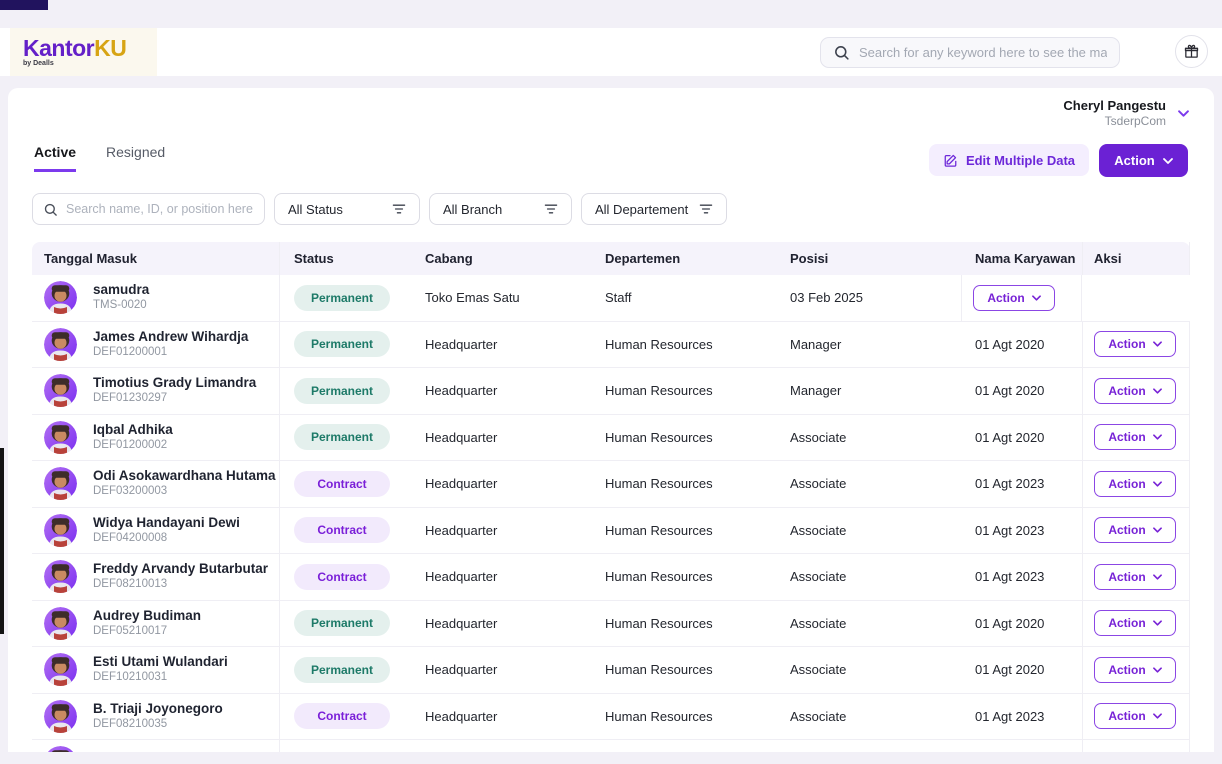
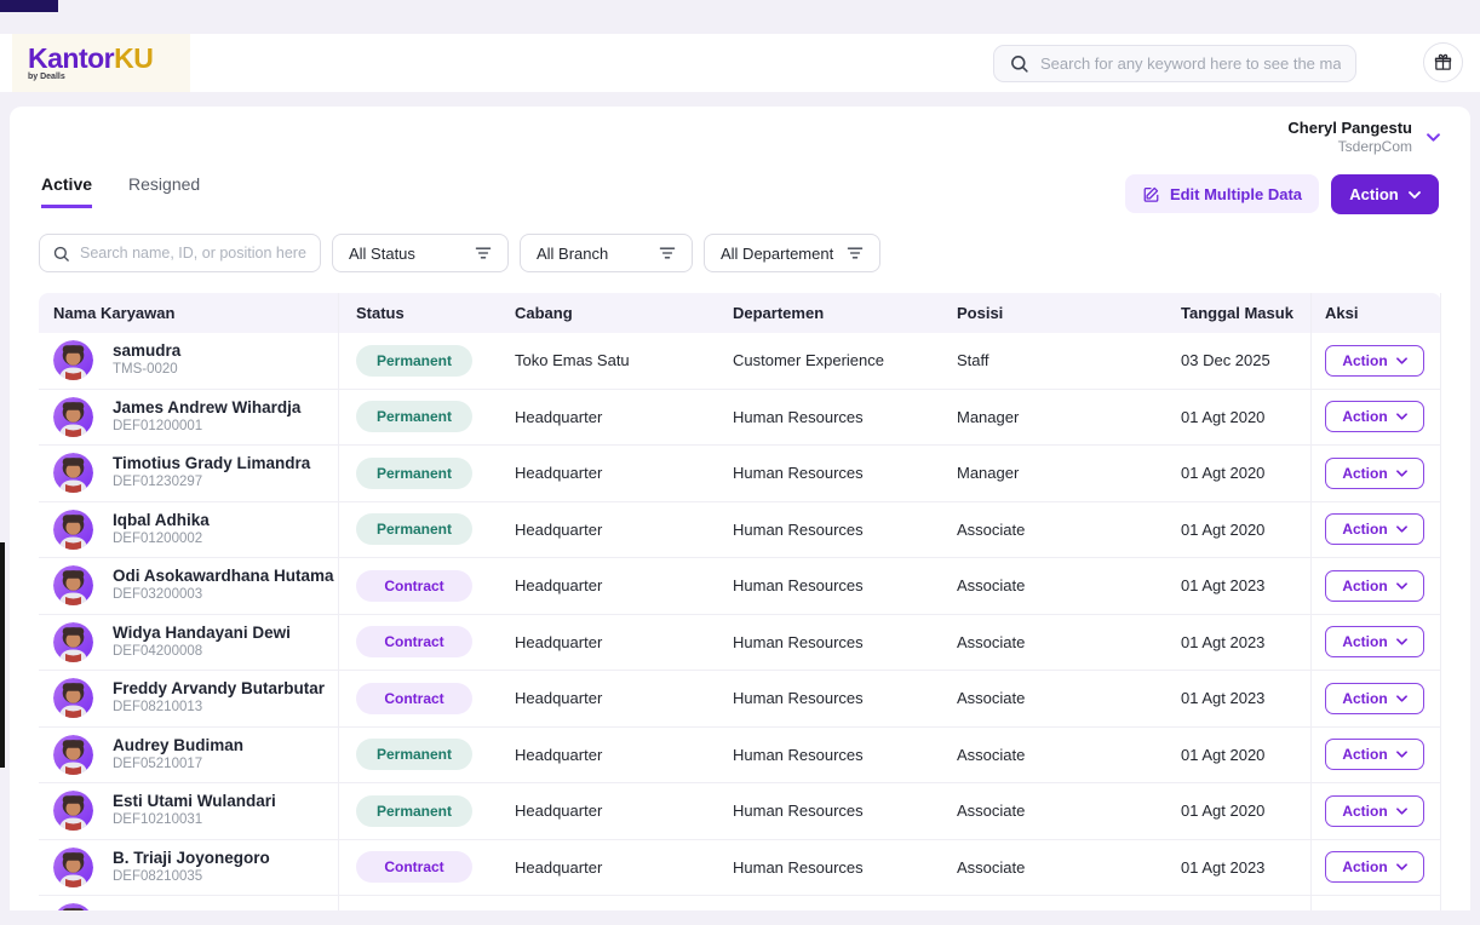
  KantorKU
  Search for any keyword here to see the ma
  Cheryl Pangestu
  TsderpCom
  Active
  Resigned
  Edit Multiple Data
  Action
  Search name, ID, or position here
  All Status
  All Branch
  All Departement
- Tanggal Masuk
+ Nama Karyawan
  Status
  Cabang
  Departemen
  Posisi
- Nama Karyawan
+ Tanggal Masuk
  Aksi
  samudra
  TMS-0020
  Permanent
  Toko Emas Satu
+ Customer Experience
  Staff
- 03 Feb 2025
+ 03 Dec 2025
  Action
  James Andrew Wihardja
  DEF01200001
  Permanent
  Headquarter
  Human Resources
  Manager
  01 Agt 2020
  Action
  Timotius Grady Limandra
  DEF01230297
  Permanent
  Headquarter
  Human Resources
  Manager
  01 Agt 2020
  Action
  Iqbal Adhika
  DEF01200002
  Permanent
  Headquarter
  Human Resources
  Associate
  01 Agt 2020
  Action
  Odi Asokawardhana Hutama
  DEF03200003
  Contract
  Headquarter
  Human Resources
  Associate
  01 Agt 2023
  Action
  Widya Handayani Dewi
  DEF04200008
  Contract
  Headquarter
  Human Resources
  Associate
  01 Agt 2023
  Action
  Freddy Arvandy Butarbutar
  DEF08210013
  Contract
  Headquarter
  Human Resources
  Associate
  01 Agt 2023
  Action
  Audrey Budiman
  DEF05210017
  Permanent
  Headquarter
  Human Resources
  Associate
  01 Agt 2020
  Action
  Esti Utami Wulandari
  DEF10210031
  Permanent
  Headquarter
  Human Resources
  Associate
  01 Agt 2020
  Action
  B. Triaji Joyonegoro
  DEF08210035
  Contract
  Headquarter
  Human Resources
  Associate
  01 Agt 2023
  Action
